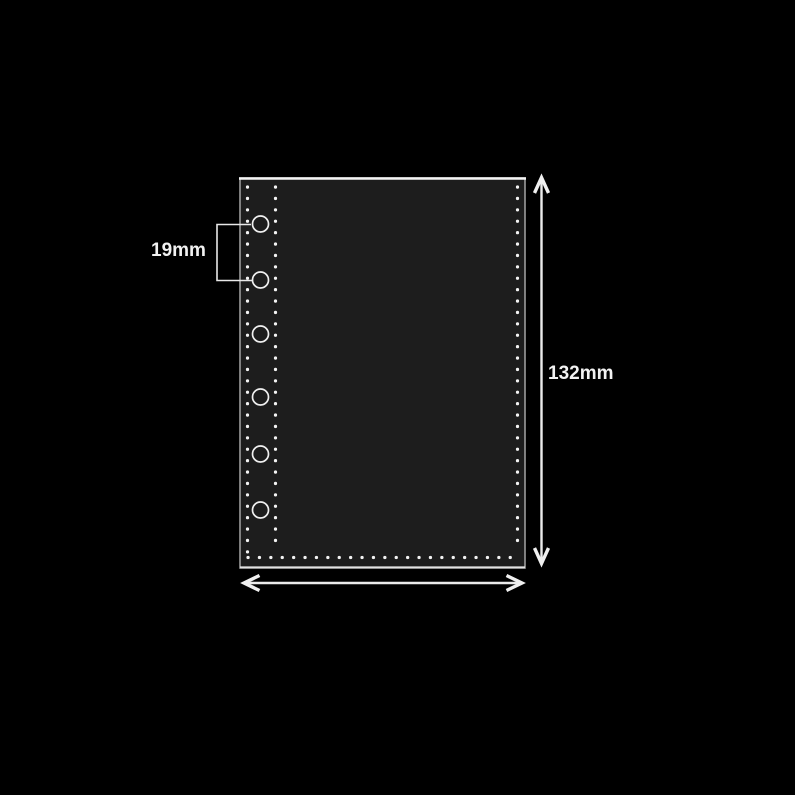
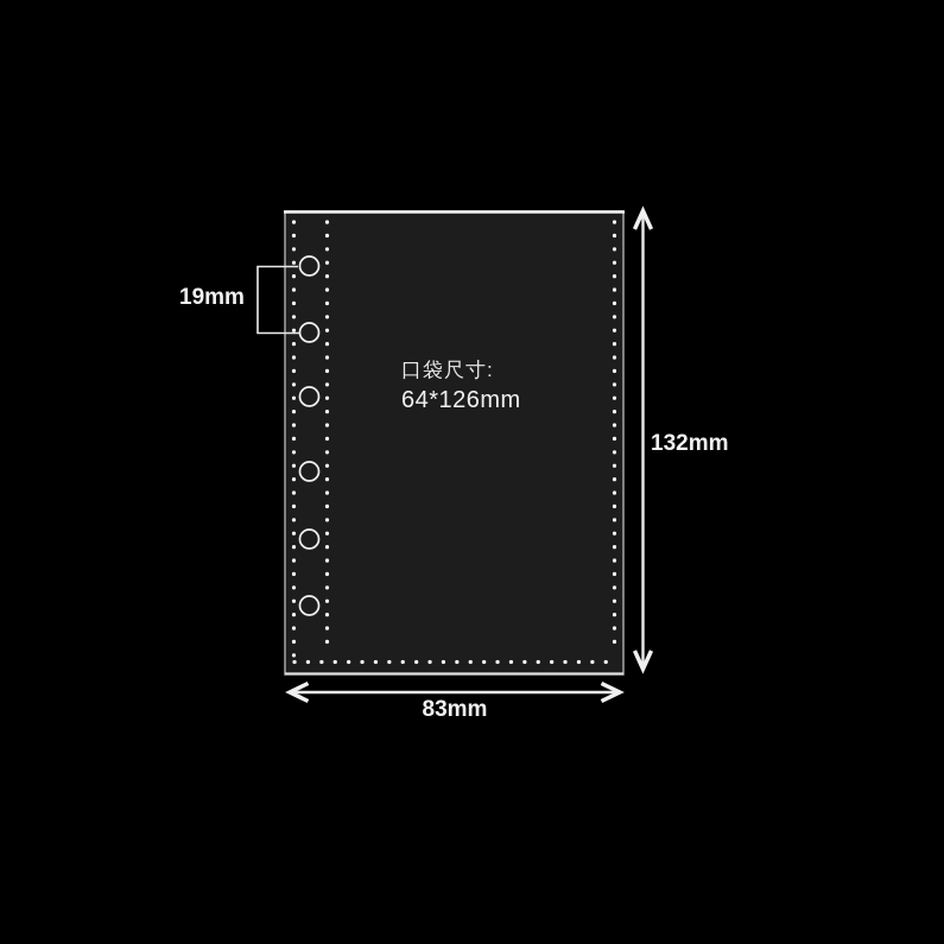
  19mm
  132mm
+ 83mm
+ 口袋尺寸:
+ 64*126mm
